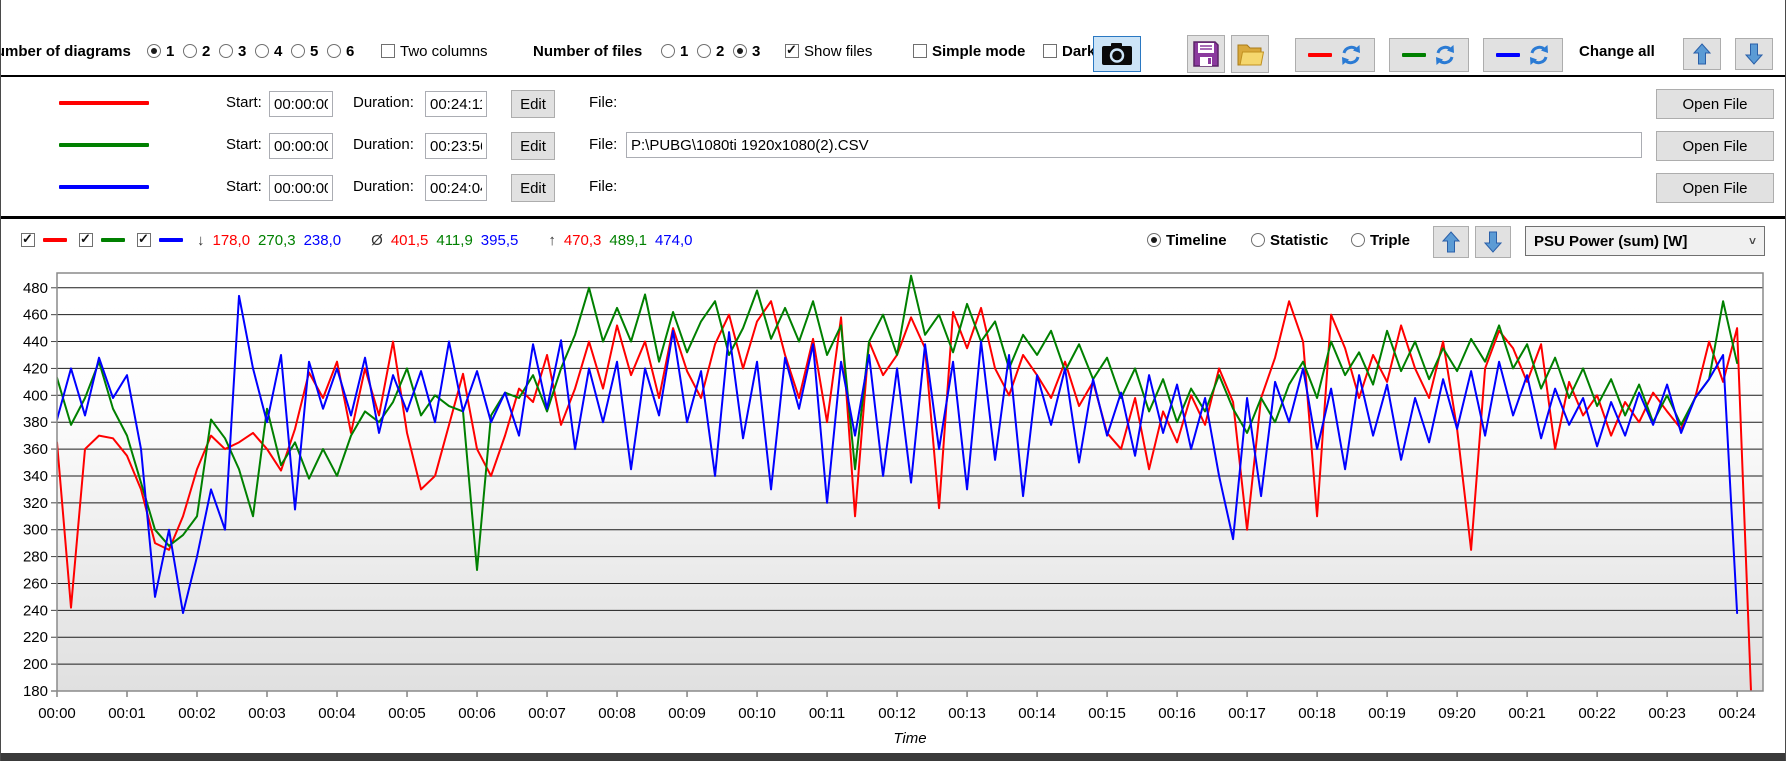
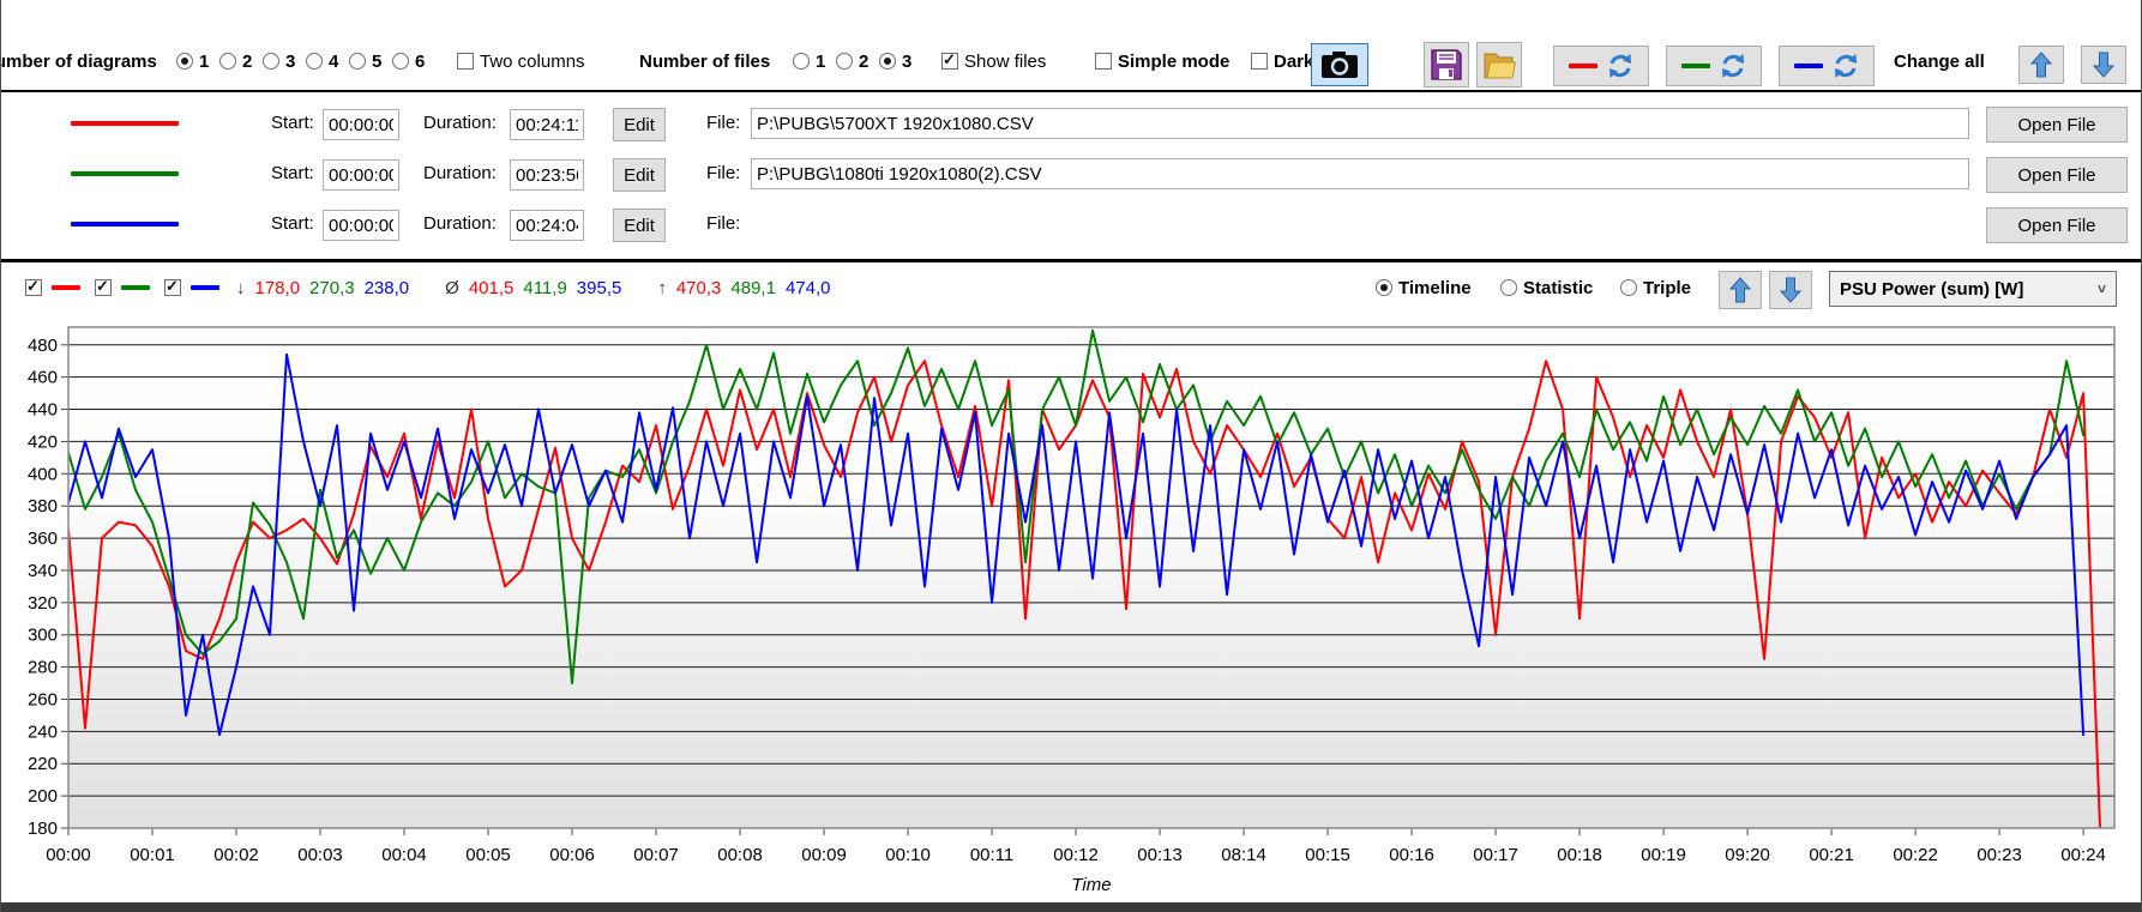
  umber of diagrams
  1
  2
  3
  4
  5
  6
  Two columns
  Number of files
  1
  2
  3
  Show files
  Simple mode
  Dark
  Change all
  Start:
  00:00:0
  Duration:
  00:24:1
  Edit
  File:
+ P:\PUBG\5700XT 1920x1080.CSV
  Open File
  Start:
  00:00:0
  Duration:
  00:23:5
  Edit
  File:
  P:\PUBG\1080ti 1920x1080(2).CSV
  Open File
  Start:
  00:00:0
  Duration:
  00:24:0
  Edit
  File:
  Open File
  ↓
  178,0
  270,3
  238,0
  Ø
  401,5
  411,9
  395,5
  ↑
  470,3
  489,1
  474,0
  Timeline
  Statistic
  Triple
  PSU Power (sum) [W]
  ˅
  180
  200
  220
  240
  260
  280
  300
  320
  340
  360
  380
  400
  420
  440
  460
  480
  00:00
  00:01
  00:02
  00:03
  00:04
  00:05
  00:06
  00:07
  00:08
  00:09
  00:10
  00:11
  00:12
  00:13
- 00:14
+ 08:14
  00:15
  00:16
  00:17
  00:18
  00:19
  09:20
  00:21
  00:22
  00:23
  00:24
  Time
